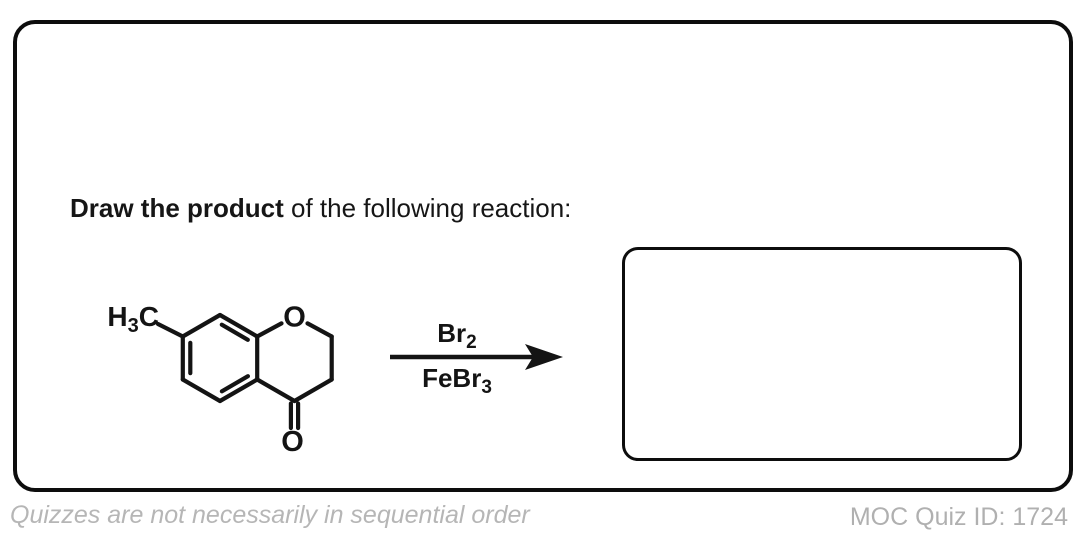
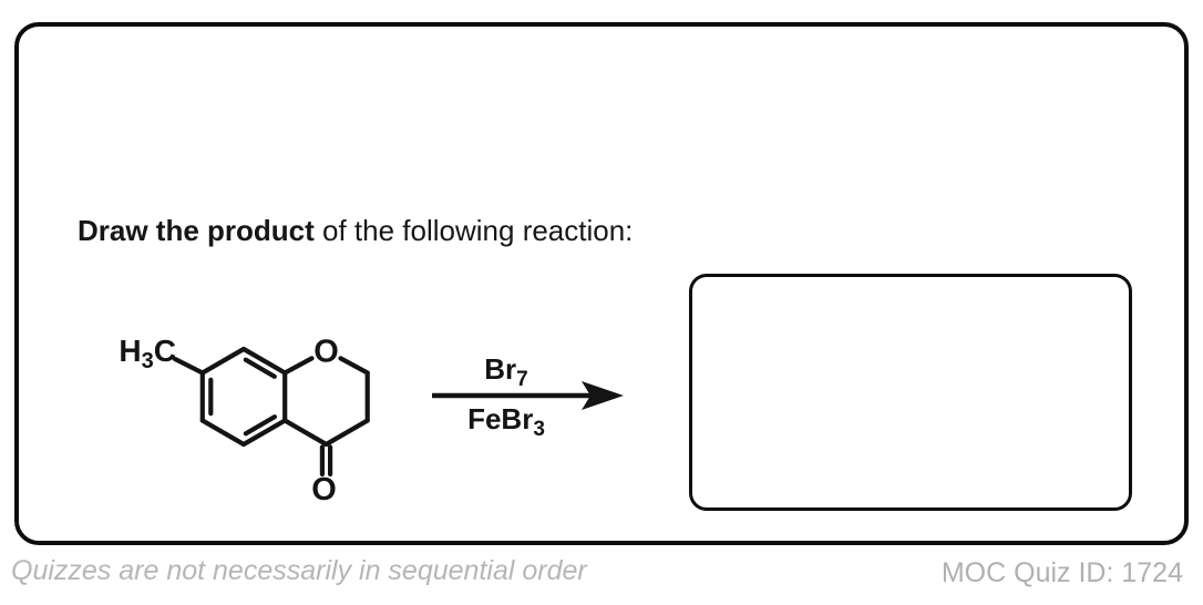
  Draw the product of the following reaction:
  H3C
  O
  O
- Br2
+ Br7
  FeBr3
  Quizzes are not necessarily in sequential order
  MOC Quiz ID: 1724
